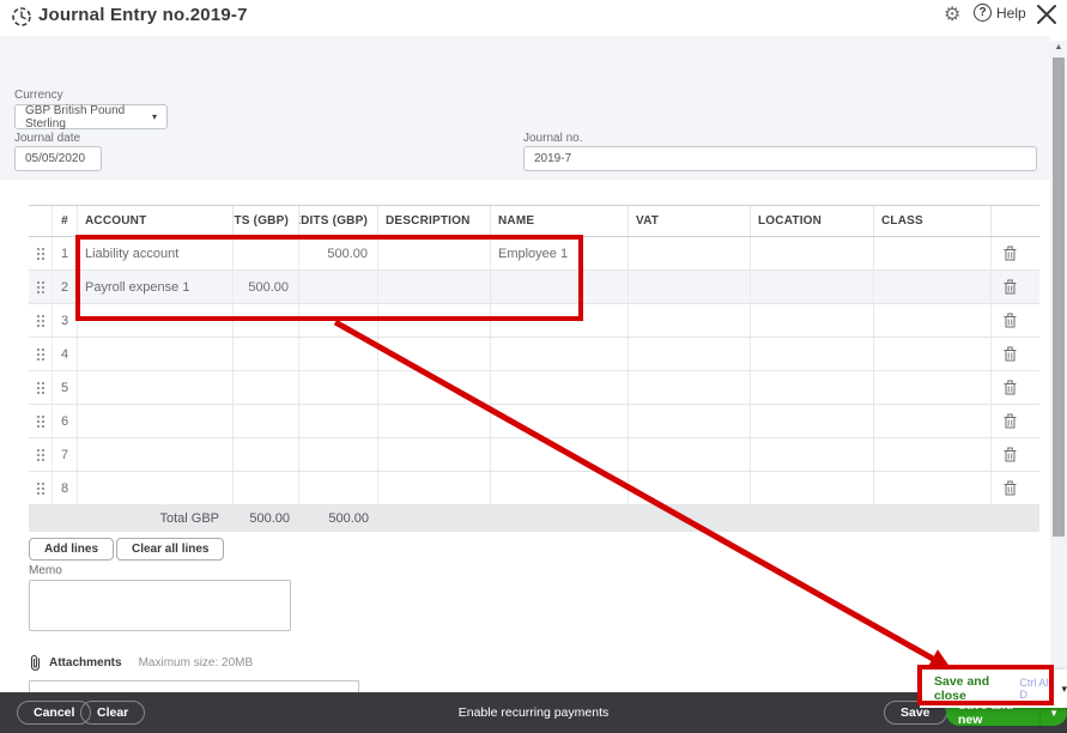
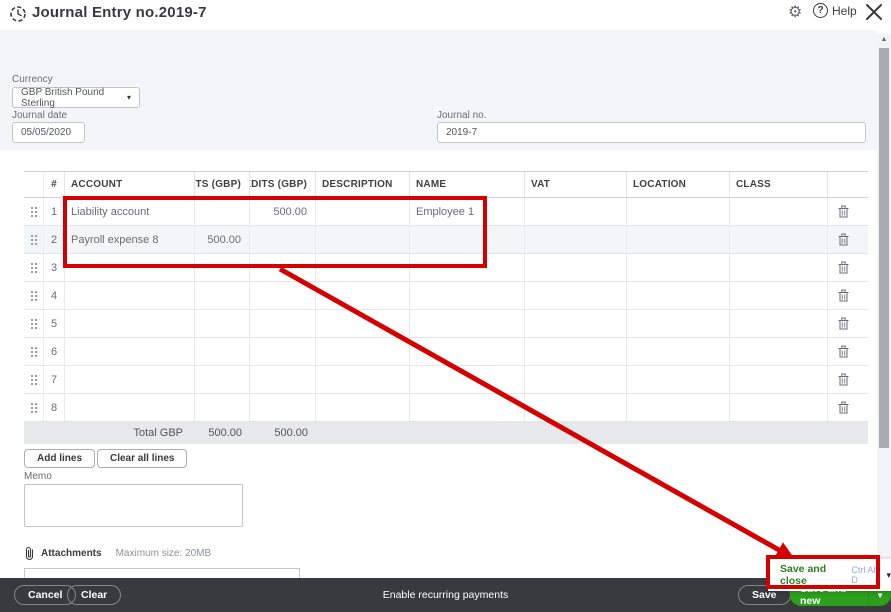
  Journal Entry no.2019-7
  ⚙
  ?
  Help
  Currency
  GBP British Pound Sterling
  ▾
  Journal date
  05/05/2020
  Journal no.
  2019-7
  #
  ACCOUNT
  ITS (GBP)
  DITS (GBP)
  DESCRIPTION
  NAME
  VAT
  LOCATION
  CLASS
  1
  Liability account
  500.00
  Employee 1
  2
- Payroll expense 1
+ Payroll expense 8
  500.00
  3
  4
  5
  6
  7
  8
  Total GBP
  500.00
  500.00
  Add lines
  Clear all lines
  Memo
  Attachments
  Maximum size: 20MB
  Cancel
  Clear
  Enable recurring payments
  Save
  ▼
  Save and close
  Ctrl Alt D
  ▾
